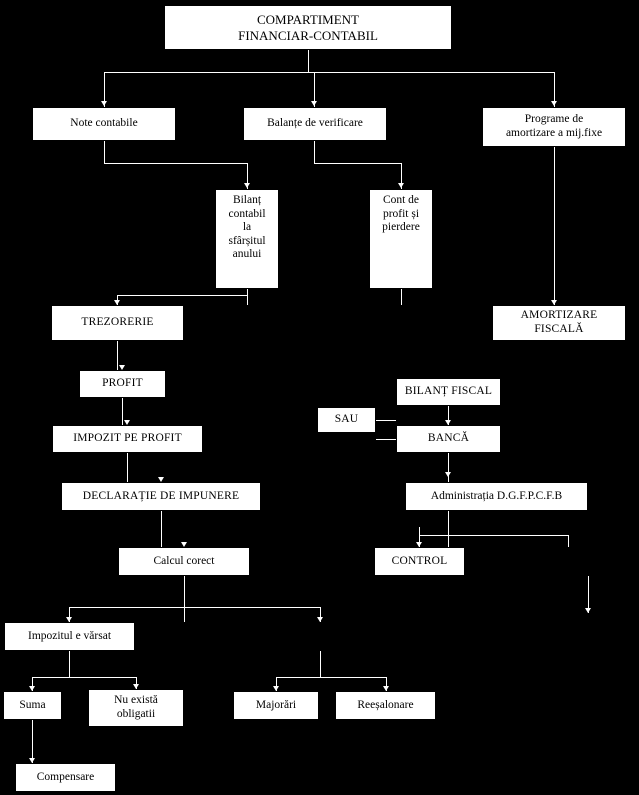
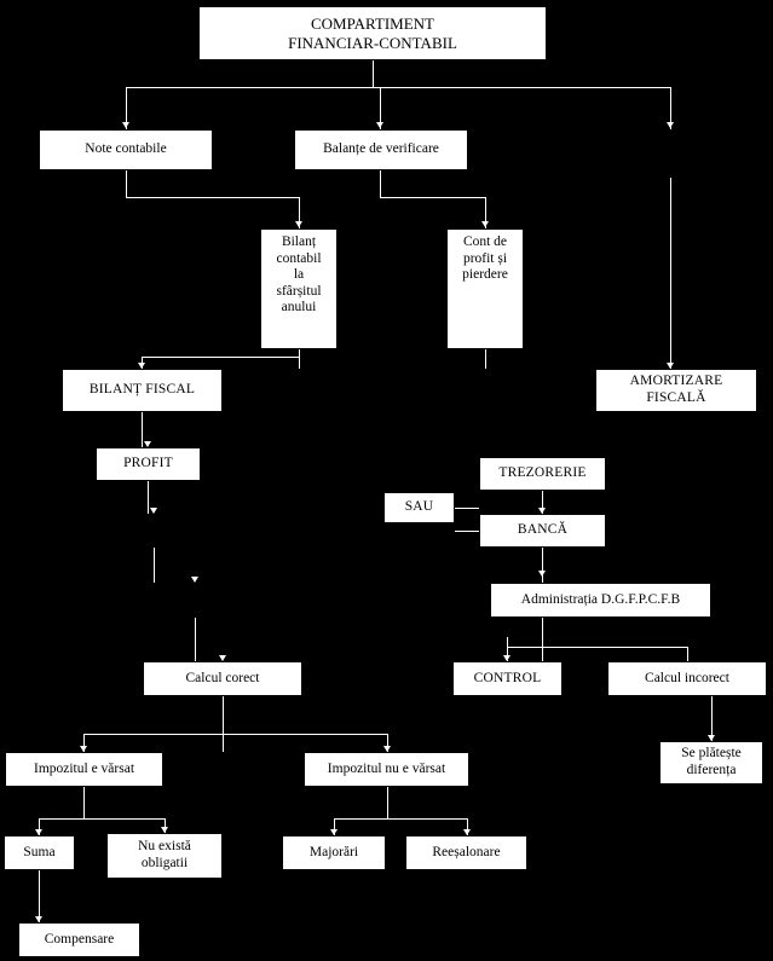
  COMPARTIMENT
  FINANCIAR-CONTABIL
  Note contabile
  Balanțe de verificare
- Programe de
- amortizare a mij.fixe
  Bilanț
  contabil
  la
  sfârșitul
  anului
  Cont de
  profit și
  pierdere
- TREZORERIE
+ BILANȚ FISCAL
  AMORTIZARE
  FISCALĂ
  PROFIT
- BILANȚ FISCAL
+ TREZORERIE
  SAU
- IMPOZIT PE PROFIT
  BANCĂ
- DECLARAȚIE DE IMPUNERE
  Administrația D.G.F.P.C.F.B
  Calcul corect
  CONTROL
+ Calcul incorect
+ Se plătește
+ diferența
  Impozitul e vărsat
+ Impozitul nu e vărsat
  Suma
  Nu există
  obligatii
  Majorări
  Reeșalonare
  Compensare
